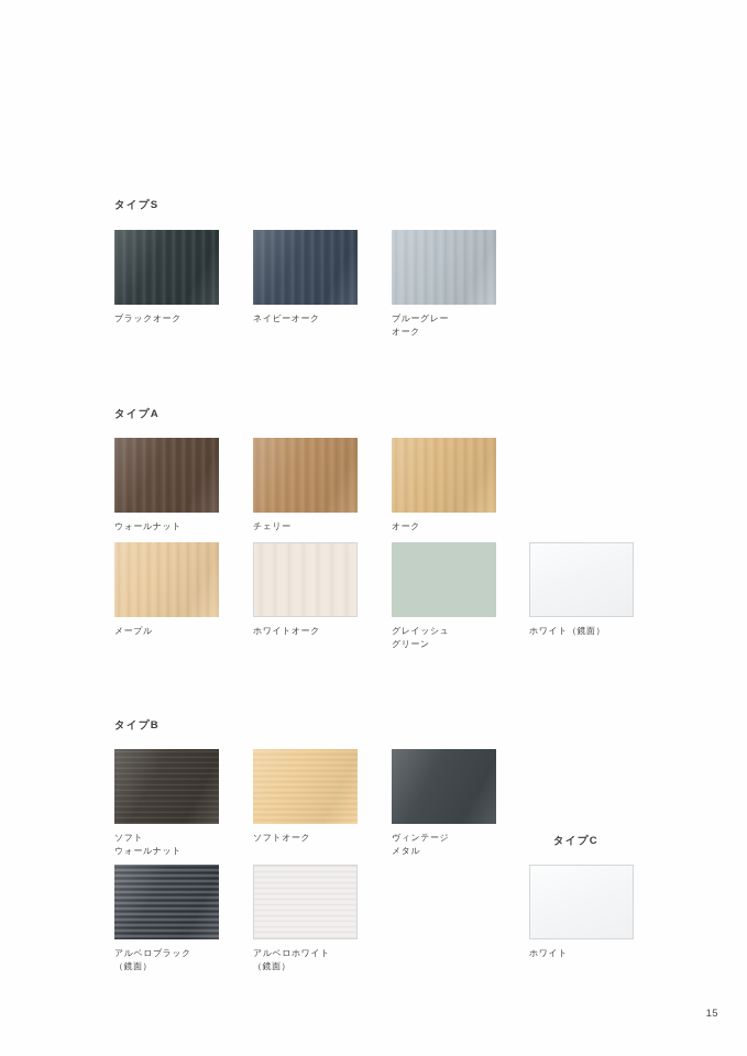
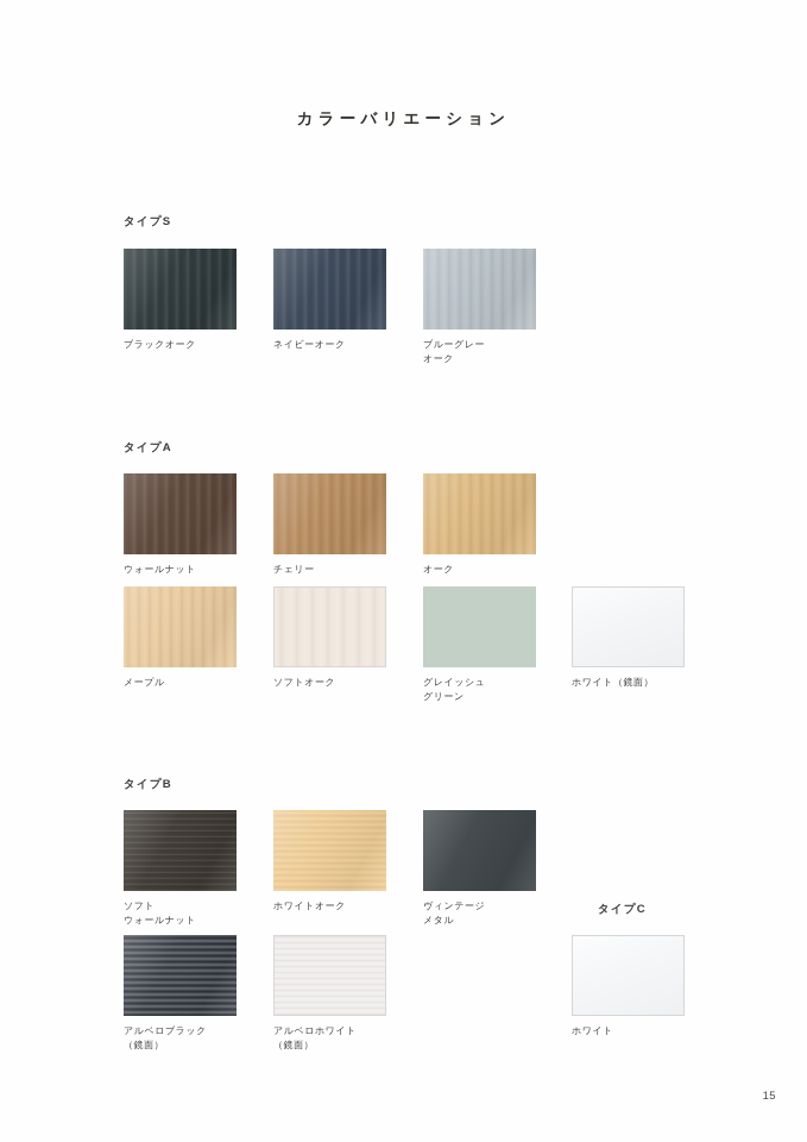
+ カラーバリエーション
  タイプS
  ブラックオーク
  ネイビーオーク
  ブルーグレー
  オーク
  タイプA
  ウォールナット
  チェリー
  オーク
  メープル
- ホワイトオーク
+ ソフトオーク
  グレイッシュ
  グリーン
  ホワイト（鏡面）
  タイプB
  ソフト
  ウォールナット
- ソフトオーク
+ ホワイトオーク
  ヴィンテージ
  メタル
  アルベロブラック
  （鏡面）
  アルベロホワイト
  （鏡面）
  タイプC
  ホワイト
  15
